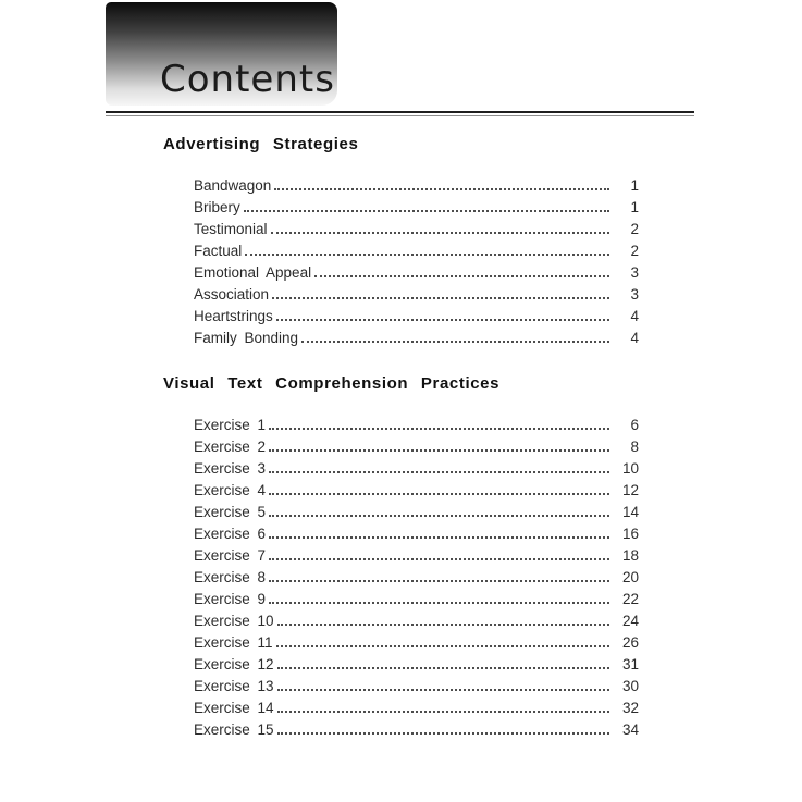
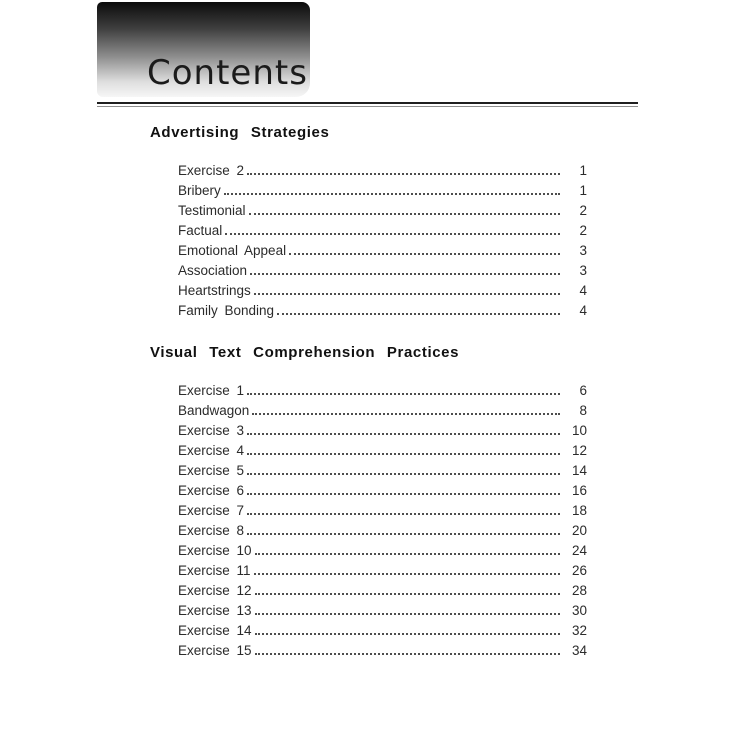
  Contents
  Advertising Strategies
- Bandwagon
+ Exercise 2
  1
  Bribery
  1
  Testimonial
  2
  Factual
  2
  Emotional Appeal
  3
  Association
  3
  Heartstrings
  4
  Family Bonding
  4
  Visual Text Comprehension Practices
  Exercise 1
  6
- Exercise 2
+ Bandwagon
  8
  Exercise 3
  10
  Exercise 4
  12
  Exercise 5
  14
  Exercise 6
  16
  Exercise 7
  18
  Exercise 8
  20
- Exercise 9
- 22
  Exercise 10
  24
  Exercise 11
  26
  Exercise 12
- 31
+ 28
  Exercise 13
  30
  Exercise 14
  32
  Exercise 15
  34
